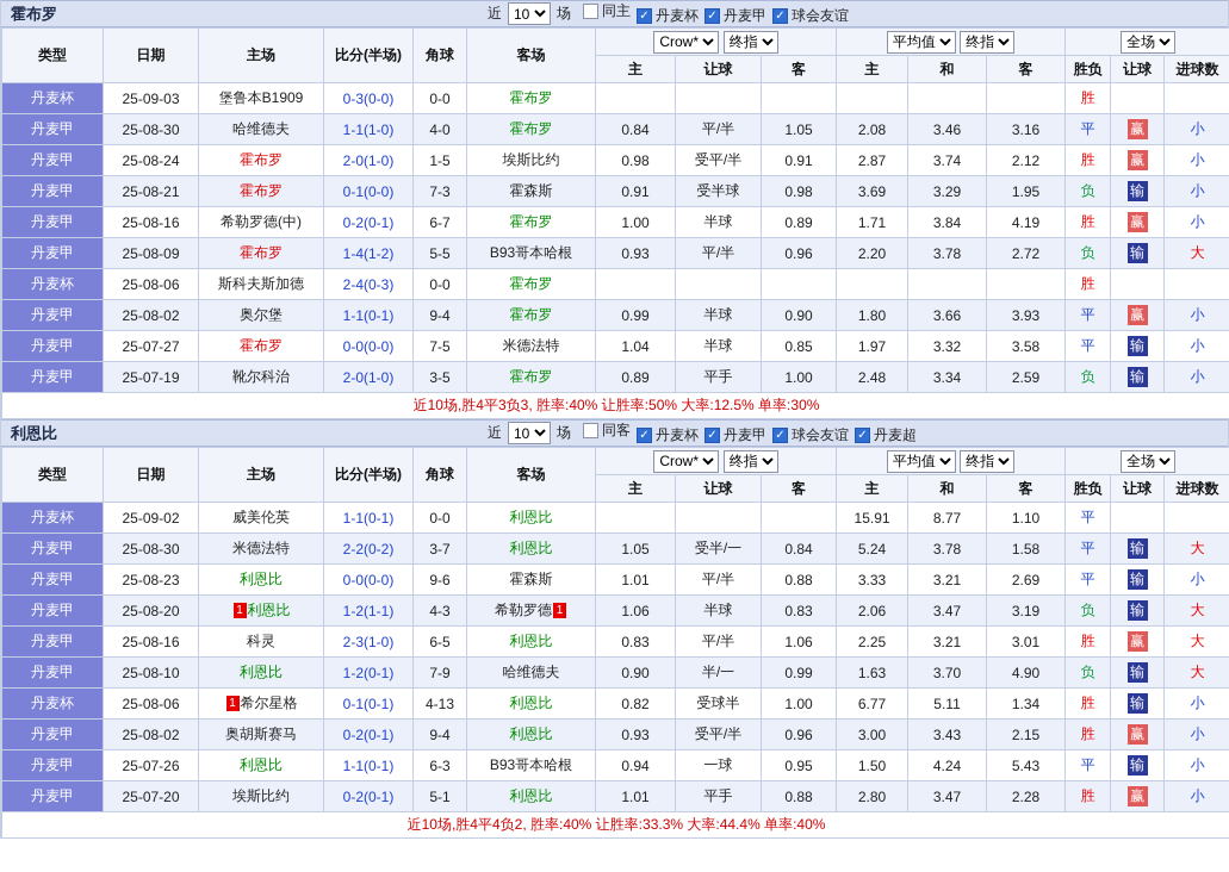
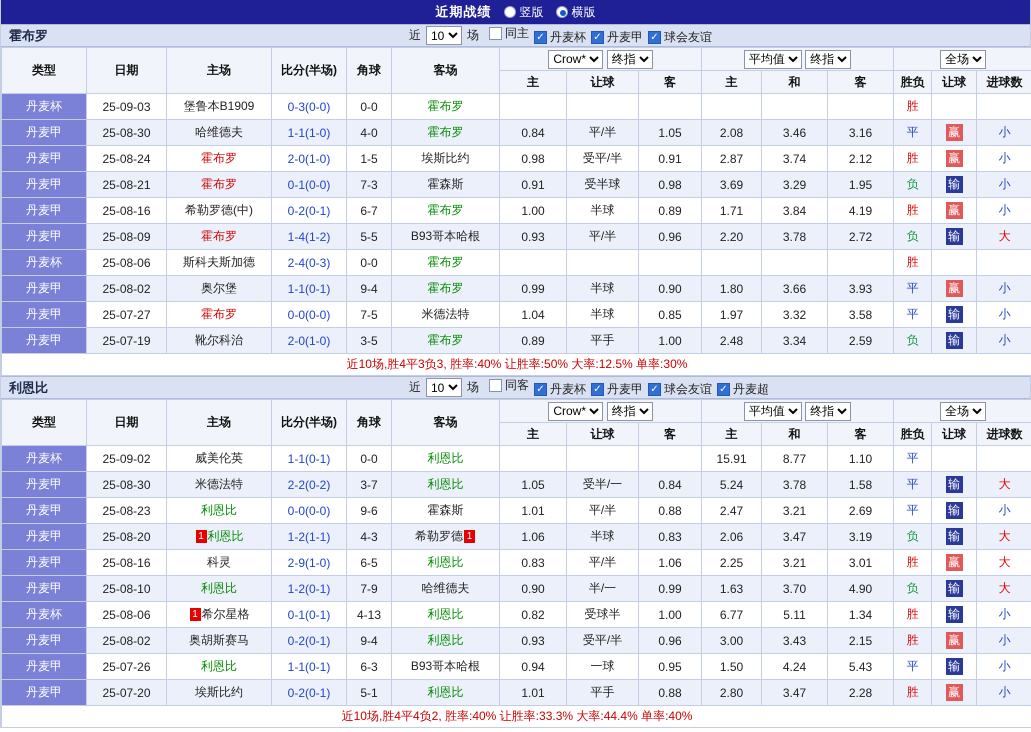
+ 近期战绩
+ 竖版
+ 横版
  霍布罗
  近
  10
  场
  同主
  ✓
  丹麦杯
  ✓
  丹麦甲
  ✓
  球会友谊
  类型	日期	主场	比分(半场)	角球	客场	Crow* 终指	平均值 终指	全场
  主	让球	客	主	和	客	胜负	让球	进球数
  丹麦杯	25-09-03	堡鲁本B1909	0-3(0-0)	0-0	霍布罗							胜
  丹麦甲	25-08-30	哈维德夫	1-1(1-0)	4-0	霍布罗	0.84	平/半	1.05	2.08	3.46	3.16	平	赢	小
  丹麦甲	25-08-24	霍布罗	2-0(1-0)	1-5	埃斯比约	0.98	受平/半	0.91	2.87	3.74	2.12	胜	赢	小
  丹麦甲	25-08-21	霍布罗	0-1(0-0)	7-3	霍森斯	0.91	受半球	0.98	3.69	3.29	1.95	负	输	小
  丹麦甲	25-08-16	希勒罗德(中)	0-2(0-1)	6-7	霍布罗	1.00	半球	0.89	1.71	3.84	4.19	胜	赢	小
  丹麦甲	25-08-09	霍布罗	1-4(1-2)	5-5	B93哥本哈根	0.93	平/半	0.96	2.20	3.78	2.72	负	输	大
  丹麦杯	25-08-06	斯科夫斯加德	2-4(0-3)	0-0	霍布罗							胜
  丹麦甲	25-08-02	奥尔堡	1-1(0-1)	9-4	霍布罗	0.99	半球	0.90	1.80	3.66	3.93	平	赢	小
  丹麦甲	25-07-27	霍布罗	0-0(0-0)	7-5	米德法特	1.04	半球	0.85	1.97	3.32	3.58	平	输	小
  丹麦甲	25-07-19	靴尔科治	2-0(1-0)	3-5	霍布罗	0.89	平手	1.00	2.48	3.34	2.59	负	输	小
  近10场,胜4平3负3, 胜率:40% 让胜率:50% 大率:12.5% 单率:30%
  利恩比
  近
  10
  场
  同客
  ✓
  丹麦杯
  ✓
  丹麦甲
  ✓
  球会友谊
  ✓
  丹麦超
  类型	日期	主场	比分(半场)	角球	客场	Crow* 终指	平均值 终指	全场
  主	让球	客	主	和	客	胜负	让球	进球数
  丹麦杯	25-09-02	威美伦英	1-1(0-1)	0-0	利恩比				15.91	8.77	1.10	平
  丹麦甲	25-08-30	米德法特	2-2(0-2)	3-7	利恩比	1.05	受半/一	0.84	5.24	3.78	1.58	平	输	大
- 丹麦甲	25-08-23	利恩比	0-0(0-0)	9-6	霍森斯	1.01	平/半	0.88	3.33	3.21	2.69	平	输	小
+ 丹麦甲	25-08-23	利恩比	0-0(0-0)	9-6	霍森斯	1.01	平/半	0.88	2.47	3.21	2.69	平	输	小
  丹麦甲	25-08-20	1 利恩比	1-2(1-1)	4-3	希勒罗德 1	1.06	半球	0.83	2.06	3.47	3.19	负	输	大
- 丹麦甲	25-08-16	科灵	2-3(1-0)	6-5	利恩比	0.83	平/半	1.06	2.25	3.21	3.01	胜	赢	大
+ 丹麦甲	25-08-16	科灵	2-9(1-0)	6-5	利恩比	0.83	平/半	1.06	2.25	3.21	3.01	胜	赢	大
  丹麦甲	25-08-10	利恩比	1-2(0-1)	7-9	哈维德夫	0.90	半/一	0.99	1.63	3.70	4.90	负	输	大
  丹麦杯	25-08-06	1 希尔星格	0-1(0-1)	4-13	利恩比	0.82	受球半	1.00	6.77	5.11	1.34	胜	输	小
  丹麦甲	25-08-02	奥胡斯赛马	0-2(0-1)	9-4	利恩比	0.93	受平/半	0.96	3.00	3.43	2.15	胜	赢	小
  丹麦甲	25-07-26	利恩比	1-1(0-1)	6-3	B93哥本哈根	0.94	一球	0.95	1.50	4.24	5.43	平	输	小
  丹麦甲	25-07-20	埃斯比约	0-2(0-1)	5-1	利恩比	1.01	平手	0.88	2.80	3.47	2.28	胜	赢	小
  近10场,胜4平4负2, 胜率:40% 让胜率:33.3% 大率:44.4% 单率:40%
